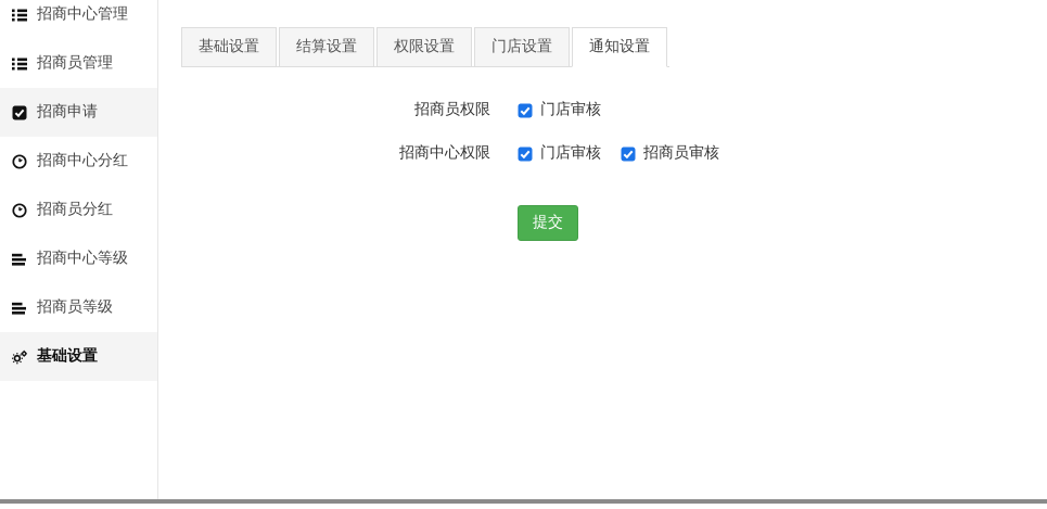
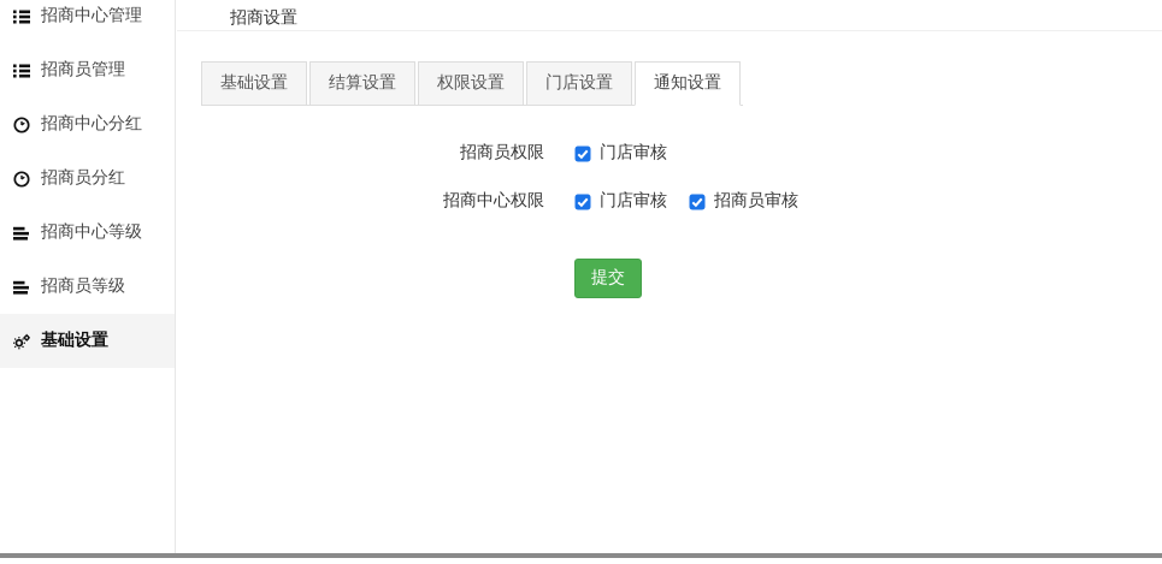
  招商中心管理
  招商员管理
- 招商申请
  招商中心分红
  招商员分红
  招商中心等级
  招商员等级
  基础设置
+ 招商设置
  基础设置
  结算设置
  权限设置
  门店设置
  通知设置
  招商员权限
  门店审核
  招商中心权限
  门店审核
  招商员审核
  提交
